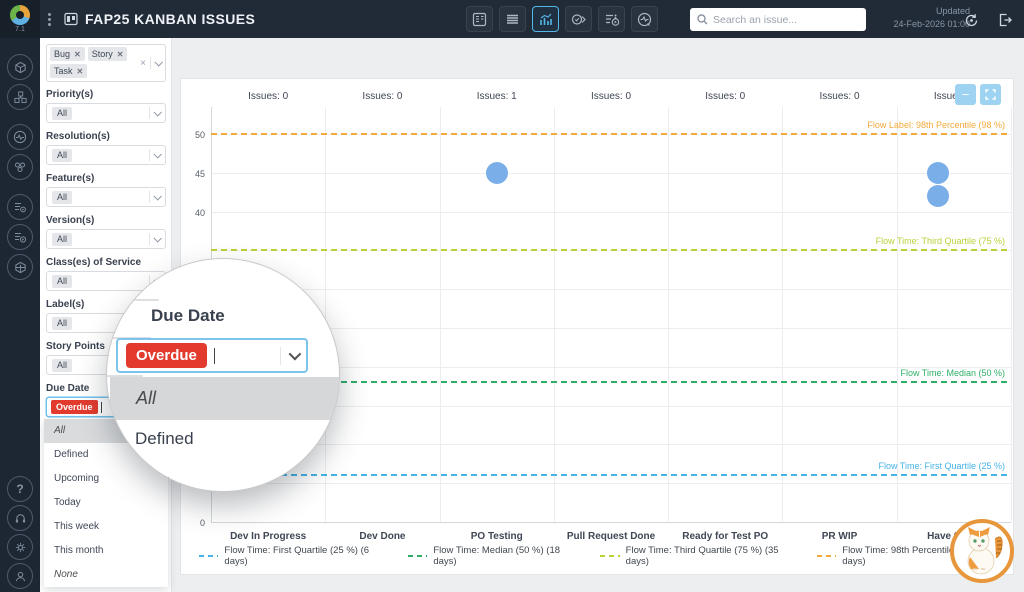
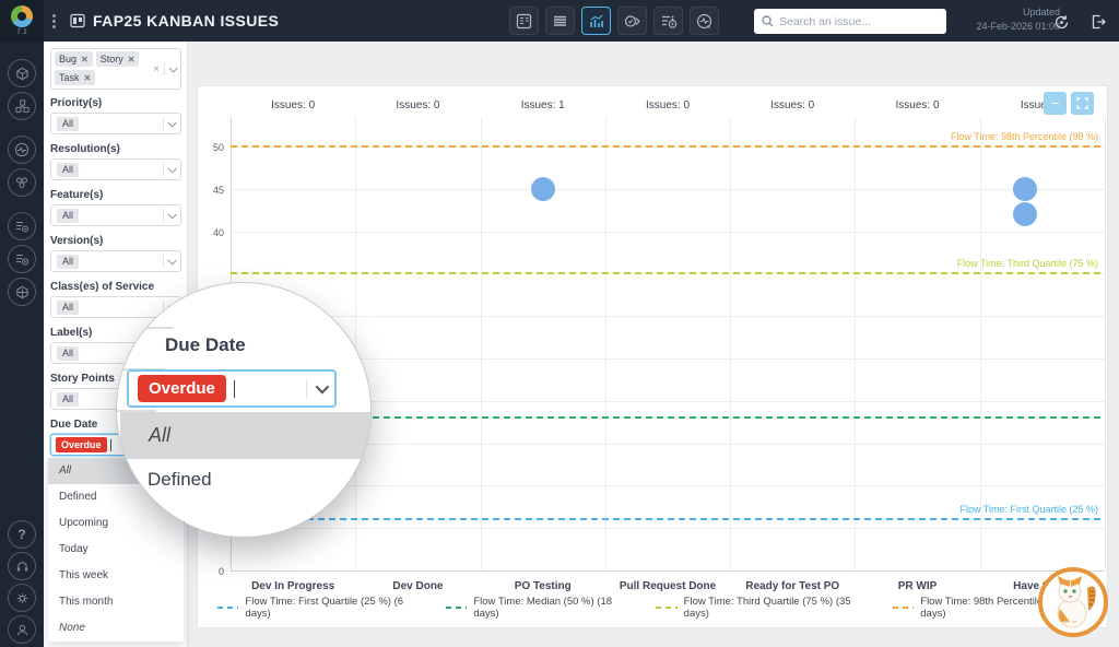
  FAP25 KANBAN ISSUES
  Search an issue...
  Updated
  24-Feb-2026 01:00
  ?
  Bug
  ✕
  Story
  ✕
  Task
  ✕
  ×
  Priority(s)
  All
  Resolution(s)
  All
  Feature(s)
  All
  Version(s)
  All
  Class(es) of Service
  All
  Label(s)
  All
  Story Points
  All
  Due Date
  Overdue
  All
  Defined
  Upcoming
  Today
  This week
  This month
  None
  −
  0
  40
  45
  50
  Issues: 0
  Dev In Progress
  Issues: 0
  Dev Done
  Issues: 1
  PO Testing
  Issues: 0
  Pull Request Done
  Issues: 0
  Ready for Test PO
  Issues: 0
  PR WIP
  Flow Time: First Quartile (25 %)
- Flow Time: Median (50 %)
  Flow Time: Third Quartile (75 %)
- Flow Label: 98th Percentile (98 %)
+ Flow Time: 98th Percentile (98 %)
  Flow Time: First Quartile (25 %) (6 days)
  Flow Time: Median (50 %) (18 days)
  Flow Time: Third Quartile (75 %) (35 days)
  Flow Time: 98th Percentil days)
  ervice
  Due Date
  Overdue
  All
  Defined
  ming
